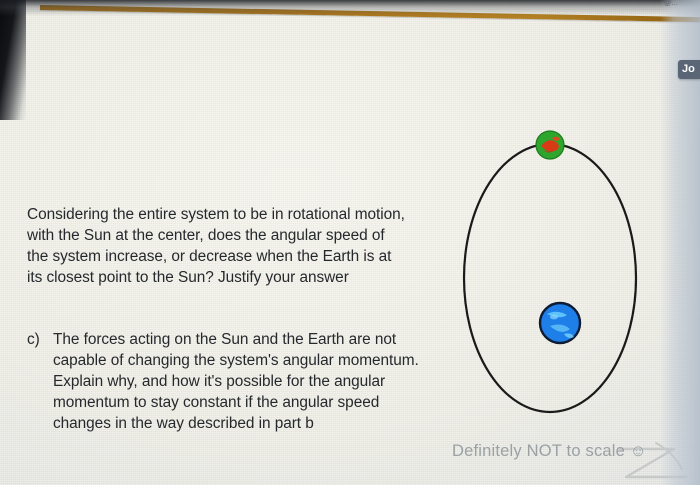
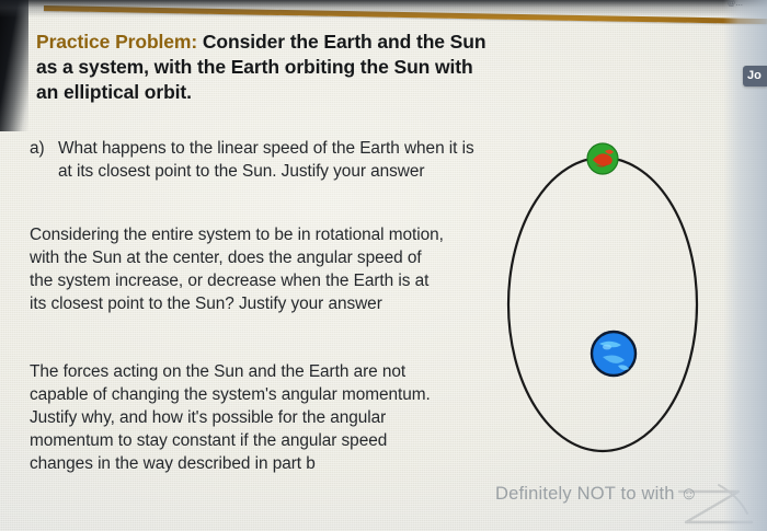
+ Practice Problem: Consider the Earth and the Sun as a system, with the Earth orbiting the Sun with an elliptical orbit.
+ a)
+ What happens to the linear speed of the Earth when it is at its closest point to the Sun. Justify your answer
  Considering the entire system to be in rotational motion, with the Sun at the center, does the angular speed of the system increase, or decrease when the Earth is at its closest point to the Sun? Justify your answer
- c)
- The forces acting on the Sun and the Earth are not capable of changing the system's angular momentum. Explain why, and how it's possible for the angular momentum to stay constant if the angular speed changes in the way described in part b
+ The forces acting on the Sun and the Earth are not capable of changing the system's angular momentum. Justify why, and how it's possible for the angular momentum to stay constant if the angular speed changes in the way described in part b
- Definitely NOT to scale ☺
+ Definitely NOT to with ☺
  Jo
